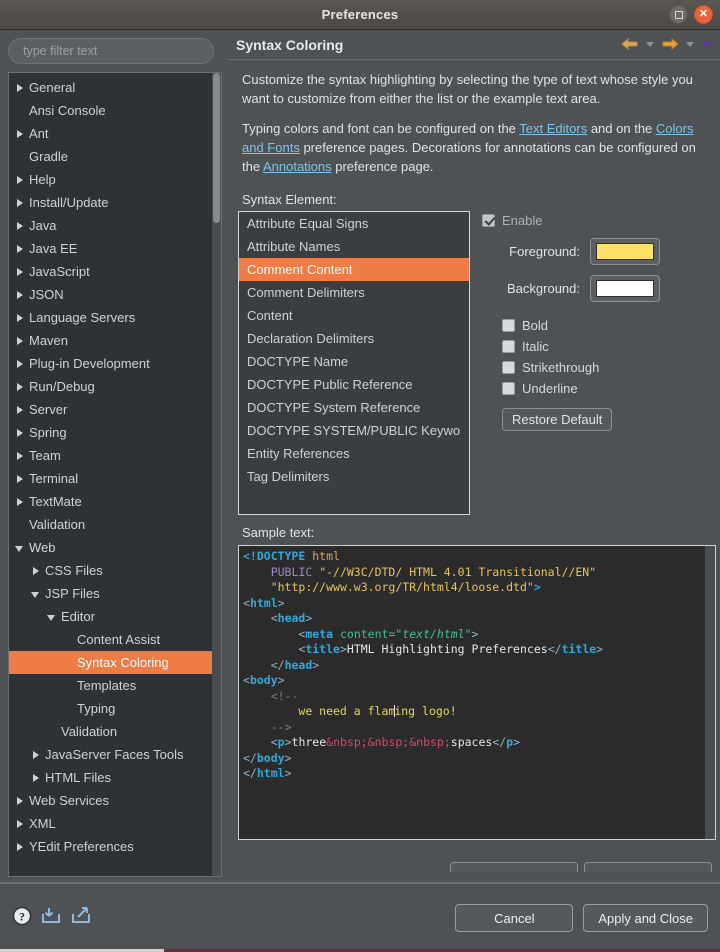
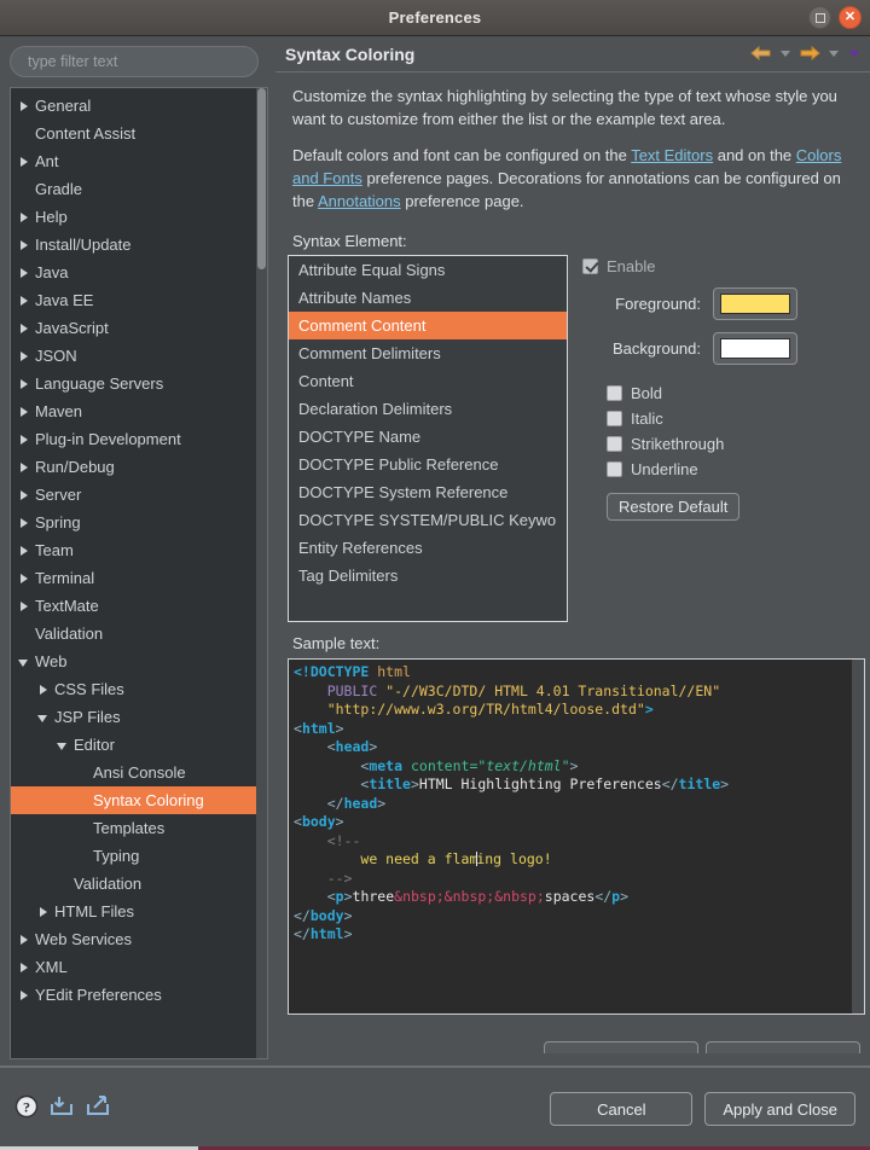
  Preferences
  ✕
  type filter text
  General
- Ansi Console
+ Content Assist
  Ant
  Gradle
  Help
  Install/Update
  Java
  Java EE
  JavaScript
  JSON
  Language Servers
  Maven
  Plug-in Development
  Run/Debug
  Server
  Spring
  Team
  Terminal
  TextMate
  Validation
  Web
  CSS Files
  JSP Files
  Editor
- Content Assist
+ Ansi Console
  Syntax Coloring
  Templates
  Typing
  Validation
- JavaServer Faces Tools
  HTML Files
  Web Services
  XML
  YEdit Preferences
  Syntax Coloring
  Customize the syntax highlighting by selecting the type of text whose style you want to customize from either the list or the example text area.
- Typing colors and font can be configured on the Text Editors and on the Colors and Fonts preference pages. Decorations for annotations can be configured on the Annotations preference page.
+ Default colors and font can be configured on the Text Editors and on the Colors and Fonts preference pages. Decorations for annotations can be configured on the Annotations preference page.
  Syntax Element:
  Attribute Equal Signs
  Attribute Names
  Comment Content
  Comment Delimiters
  Content
  Declaration Delimiters
  DOCTYPE Name
  DOCTYPE Public Reference
  DOCTYPE System Reference
  DOCTYPE SYSTEM/PUBLIC Keywo
  Entity References
  Tag Delimiters
  Enable
  Foreground:
  Background:
  Bold
  Italic
  Strikethrough
  Underline
  Restore Default
  Sample text:
  <!DOCTYPE html PUBLIC "-//W3C/DTD/ HTML 4.01 Transitional//EN" "http://www.w3.org/TR/html4/loose.dtd"> <html> <head> <meta content="text/html"> <title>HTML Highlighting Preferences</title> </head> <body> <!-- we need a flaming logo! --> <p>three&nbsp;&nbsp;&nbsp;spaces</p> </body> </html>
  ?
  Cancel
  Apply and Close
